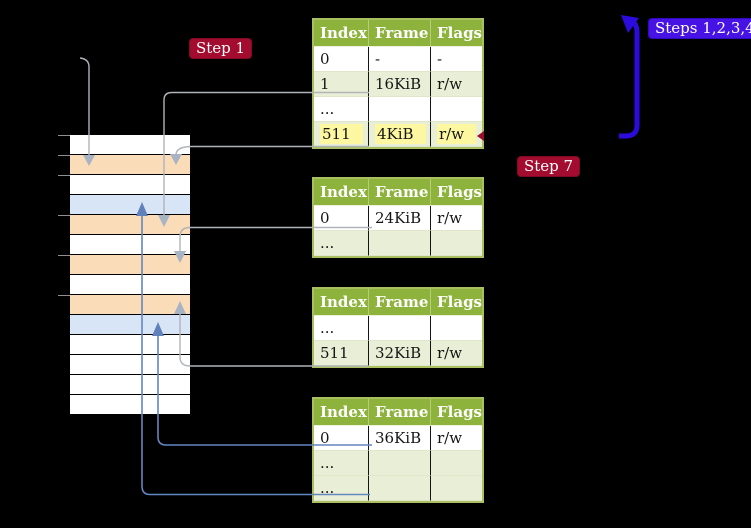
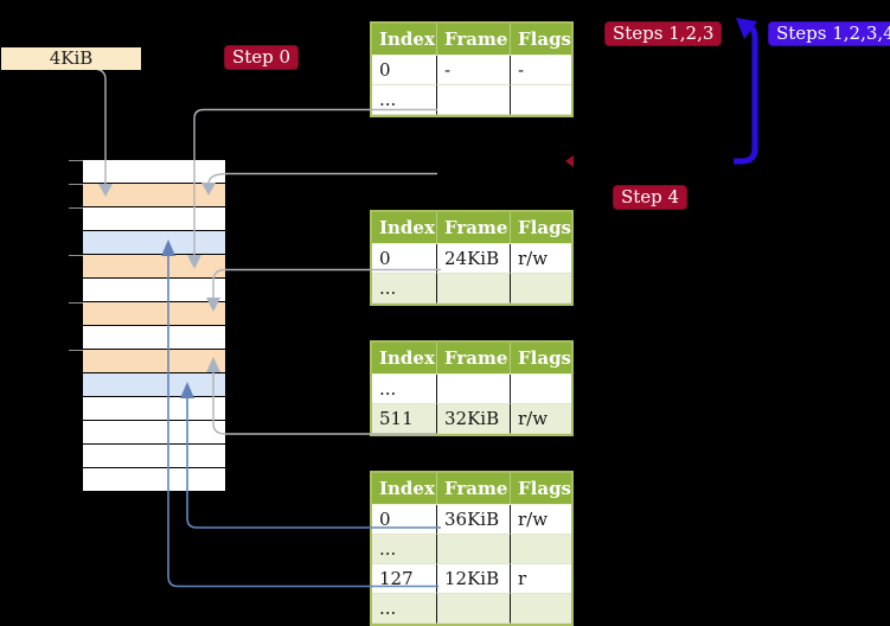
+ 4KiB
- Step 1
+ Step 0
+ Steps 1,2,3
  Steps 1,2,3,4
- Step 7
+ Step 4
  Index	Frame	Flags
  0	-	-
- 1	16KiB	r/w
  ...
- 511	4KiB	r/w
  Index	Frame	Flags
  0	24KiB	r/w
  ...
  Index	Frame	Flags
  ...
  511	32KiB	r/w
  Index	Frame	Flags
  0	36KiB	r/w
  ...
+ 127	12KiB	r
  ...
